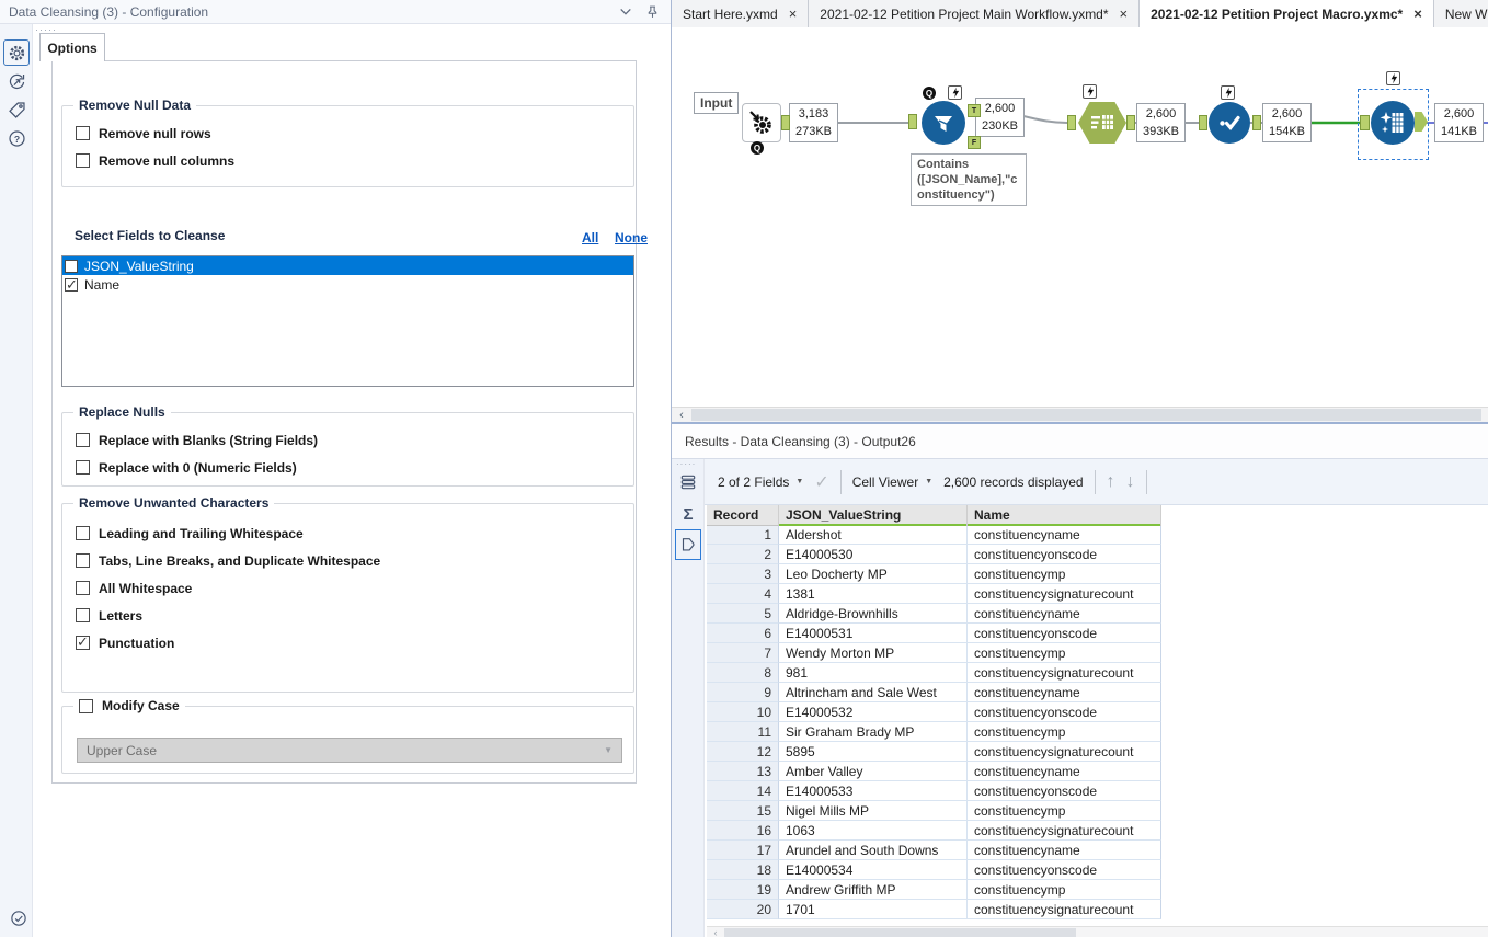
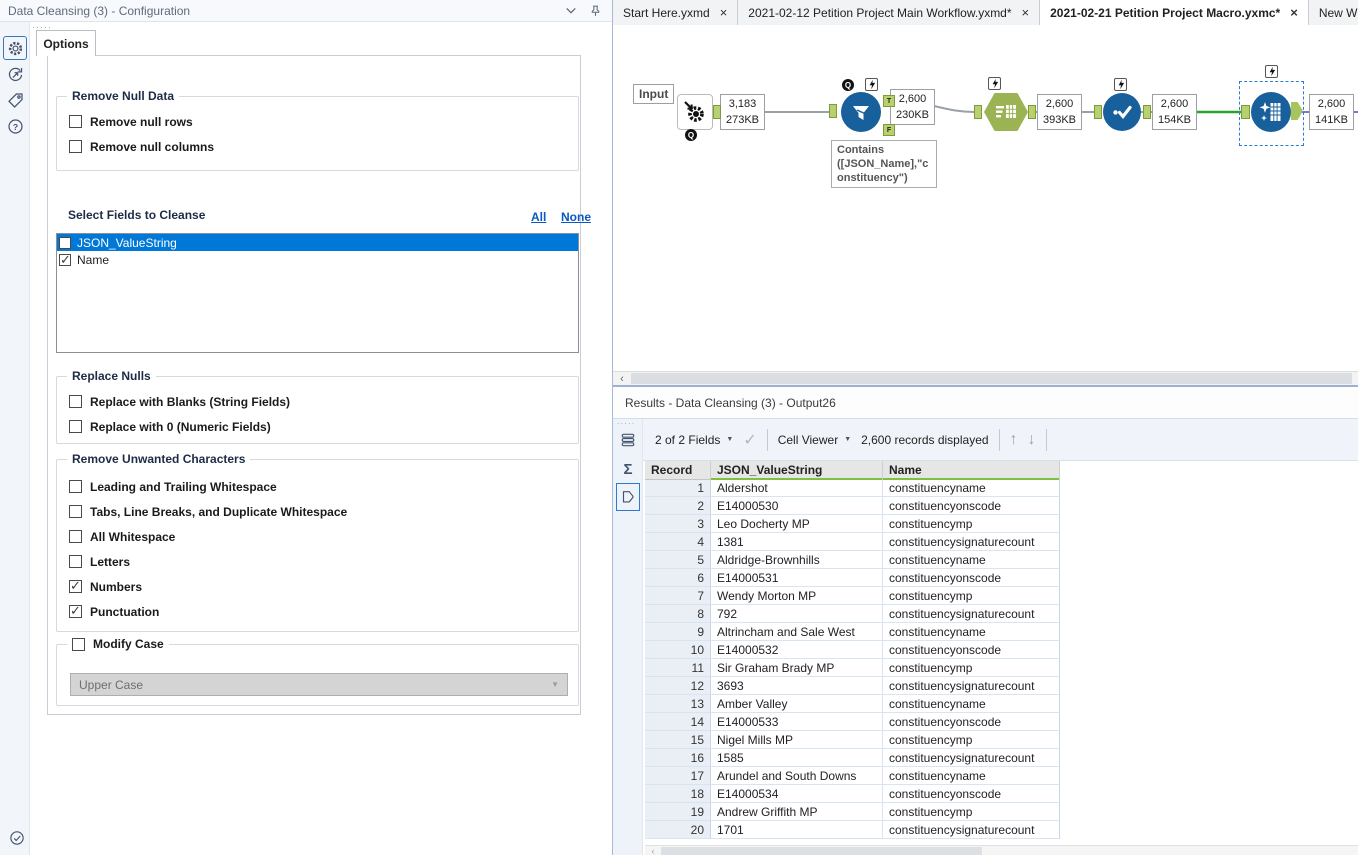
  Data Cleansing (3) - Configuration
  ?
  ·····
  Options
  Remove Null Data
  Remove null rows
  Remove null columns
  Select Fields to Cleanse
  All
  None
  JSON_ValueString
  Name
  Replace Nulls
  Replace with Blanks (String Fields)
  Replace with 0 (Numeric Fields)
  Remove Unwanted Characters
  Leading and Trailing Whitespace
  Tabs, Line Breaks, and Duplicate Whitespace
  All Whitespace
  Letters
+ Numbers
  Punctuation
  Modify Case
  Upper Case
  ▼
  Start Here.yxmd
  ×
  2021-02-12 Petition Project Main Workflow.yxmd*
  ×
- 2021-02-12 Petition Project Macro.yxmc*
+ 2021-02-21 Petition Project Macro.yxmc*
  ×
  New W
  Input
  Q
  3,183
  273KB
  Q
  2,600
  230KB
  Contains ([JSON_Name],"constituency")
  2,600
  393KB
  2,600
  154KB
  2,600
  141KB
  ‹
  Results - Data Cleansing (3) - Output26
  ·····
  Σ
  2 of 2 Fields
  ✓
  Cell Viewer
  2,600 records displayed
  ↑
  ↓
  Record
  JSON_ValueString
  Name
  1
  Aldershot
  constituencyname
  2
  E14000530
  constituencyonscode
  3
  Leo Docherty MP
  constituencymp
  4
  1381
  constituencysignaturecount
  5
  Aldridge-Brownhills
  constituencyname
  6
  E14000531
  constituencyonscode
  7
  Wendy Morton MP
  constituencymp
  8
- 981
+ 792
  constituencysignaturecount
  9
  Altrincham and Sale West
  constituencyname
  10
  E14000532
  constituencyonscode
  11
  Sir Graham Brady MP
  constituencymp
  12
- 5895
+ 3693
  constituencysignaturecount
  13
  Amber Valley
  constituencyname
  14
  E14000533
  constituencyonscode
  15
  Nigel Mills MP
  constituencymp
  16
- 1063
+ 1585
  constituencysignaturecount
  17
  Arundel and South Downs
  constituencyname
  18
  E14000534
  constituencyonscode
  19
  Andrew Griffith MP
  constituencymp
  20
  1701
  constituencysignaturecount
  ‹
